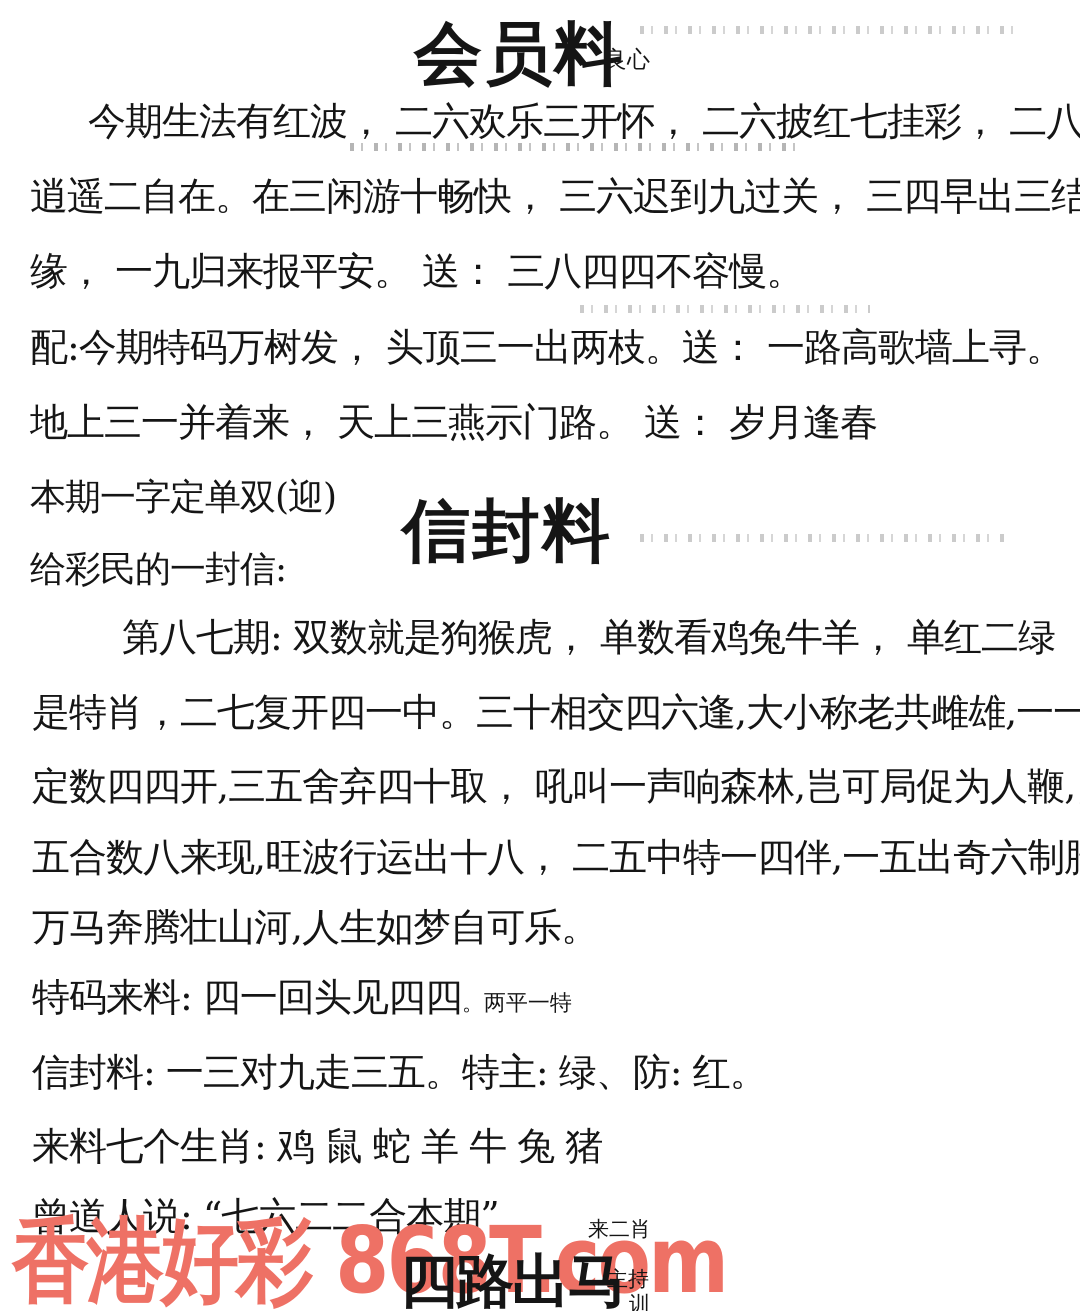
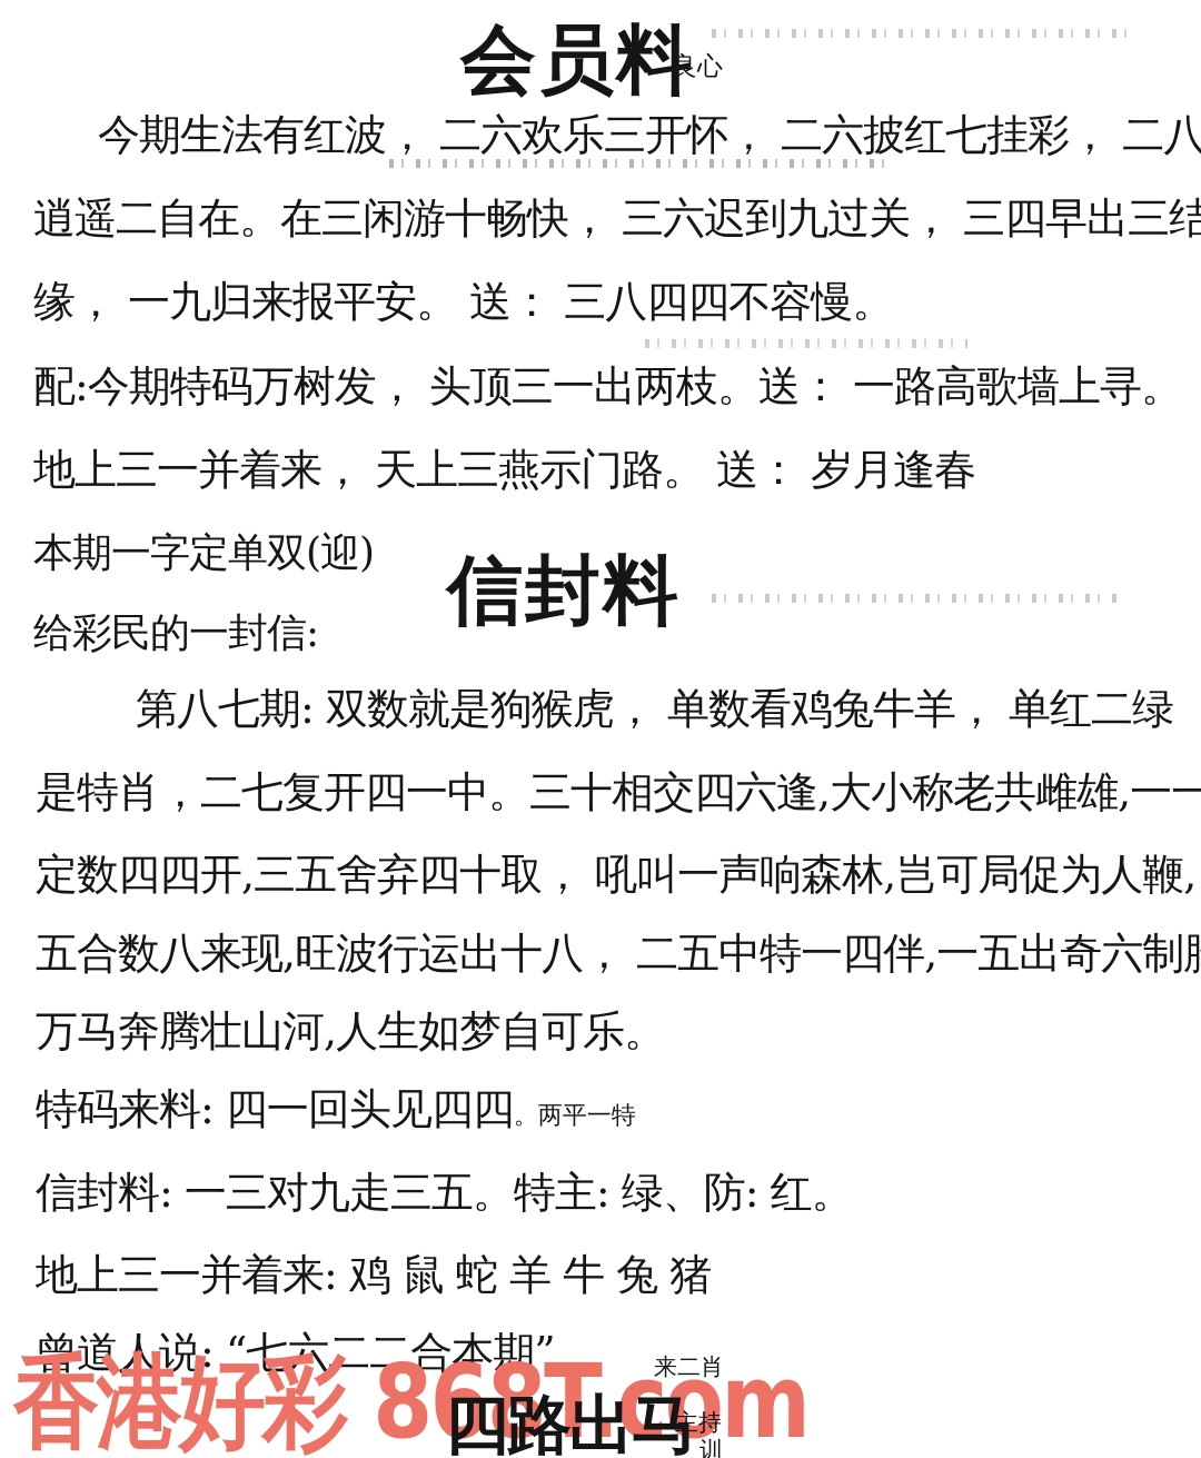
  会员料
  良心
  今期生法有红波， 二六欢乐三开怀， 二六披红七挂彩， 二八
  逍遥二自在。在三闲游十畅快， 三六迟到九过关， 三四早出三结
  缘， 一九归来报平安。 送： 三八四四不容慢。
  配:今期特码万树发， 头顶三一出两枝。送： 一路高歌墙上寻。
  地上三一并着来， 天上三燕示门路。 送： 岁月逢春
  本期一字定单双(迎)
  信封料
  给彩民的一封信:
  第八七期: 双数就是狗猴虎， 单数看鸡兔牛羊， 单红二绿
  是特肖，二七复开四一中。三十相交四六逢,大小称老共雌雄,一一
  定数四四开,三五舍弃四十取， 吼叫一声响森林,岂可局促为人鞭,
  五合数八来现,旺波行运出十八， 二五中特一四伴,一五出奇六制
  万马奔腾壮山河,人生如梦自可乐。
  特码来料: 四一回头见四四。两平一特
  信封料: 一三对九走三五。特主: 绿、防: 红。
- 来料七个生肖: 鸡 鼠 蛇 羊 牛 兔 猪
+ 地上三一并着来: 鸡 鼠 蛇 羊 牛 兔 猪
  曾道人说: “七六二二合本期”
  香港好彩 868T.com
  来二肖
  四路出马
  主持
  训
